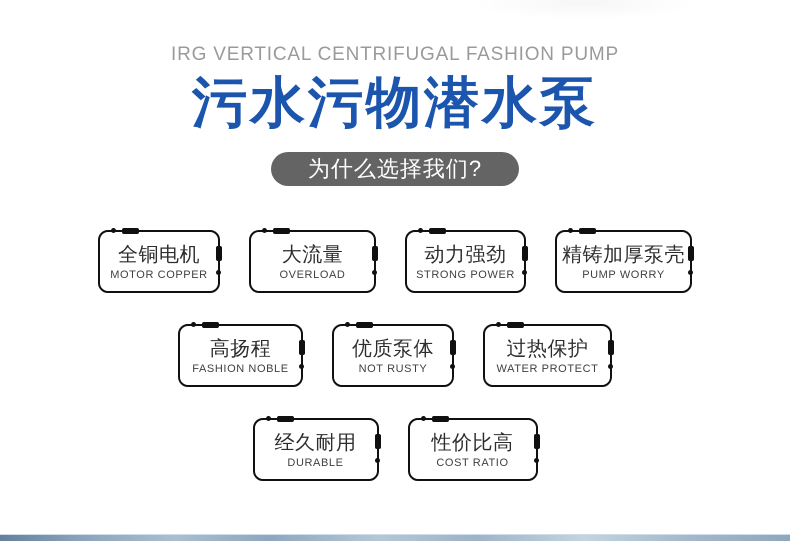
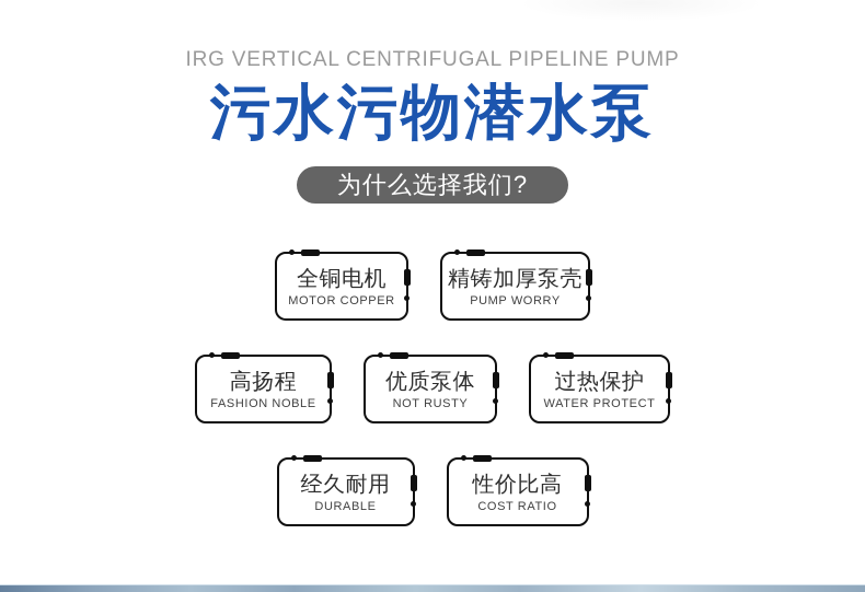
- IRG VERTICAL CENTRIFUGAL FASHION PUMP
+ IRG VERTICAL CENTRIFUGAL PIPELINE PUMP
  污水污物潜水泵
  为什么选择我们?
  全铜电机
  MOTOR COPPER
- 大流量
- OVERLOAD
- 动力强劲
- STRONG POWER
  精铸加厚泵壳
  PUMP WORRY
  高扬程
  FASHION NOBLE
  优质泵体
  NOT RUSTY
  过热保护
  WATER PROTECT
  经久耐用
  DURABLE
  性价比高
  COST RATIO
